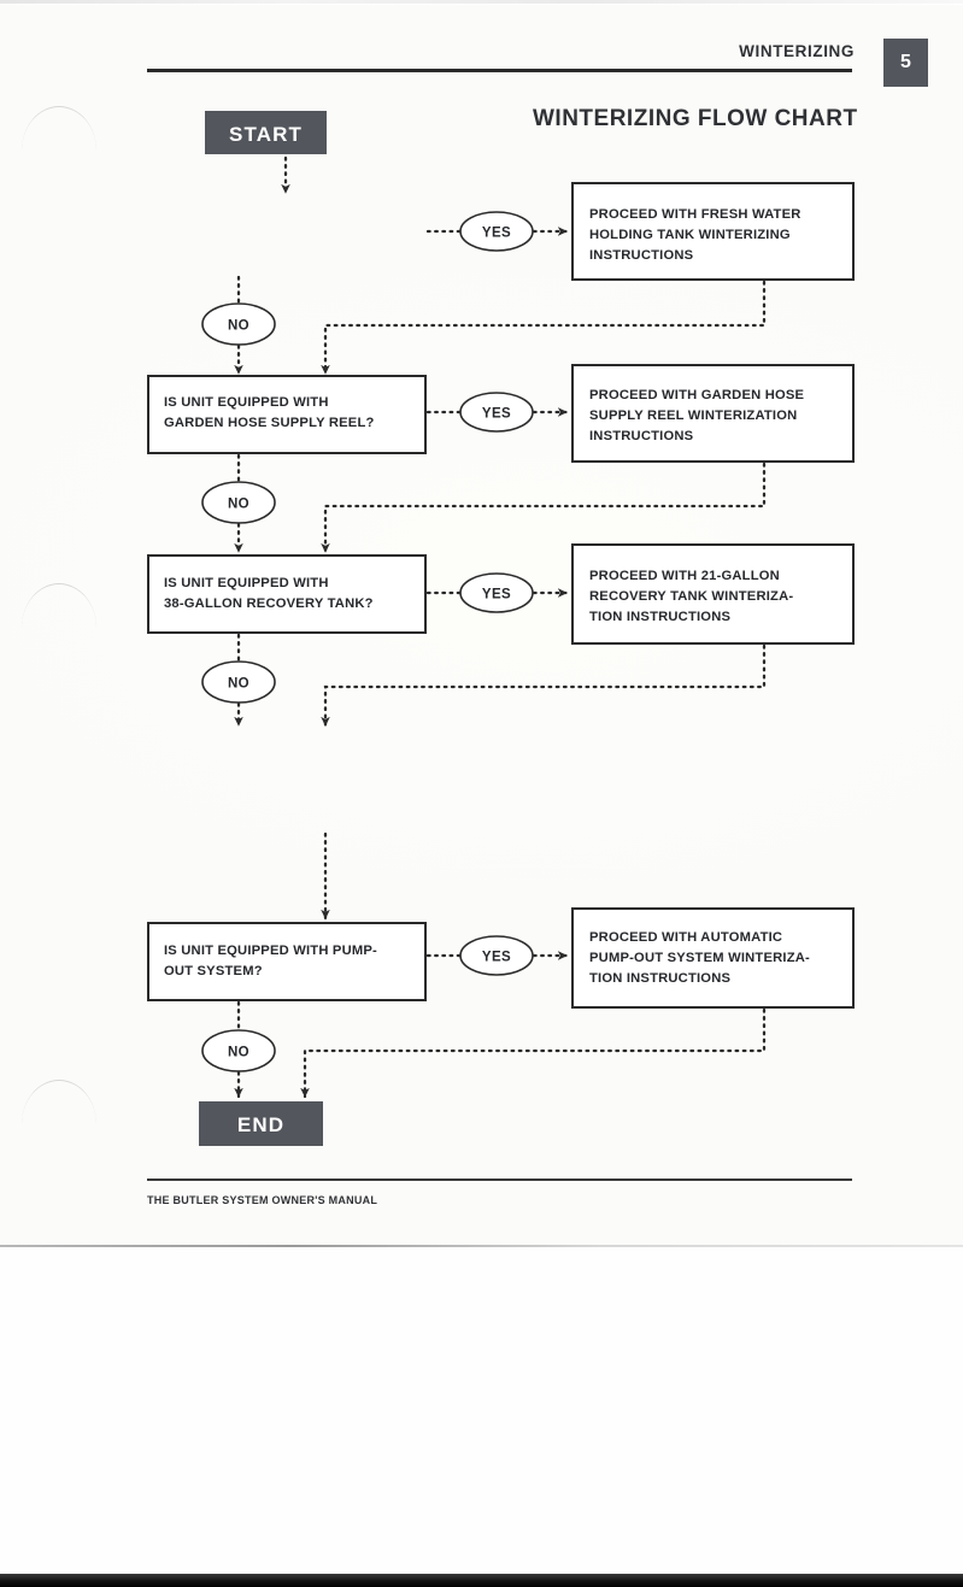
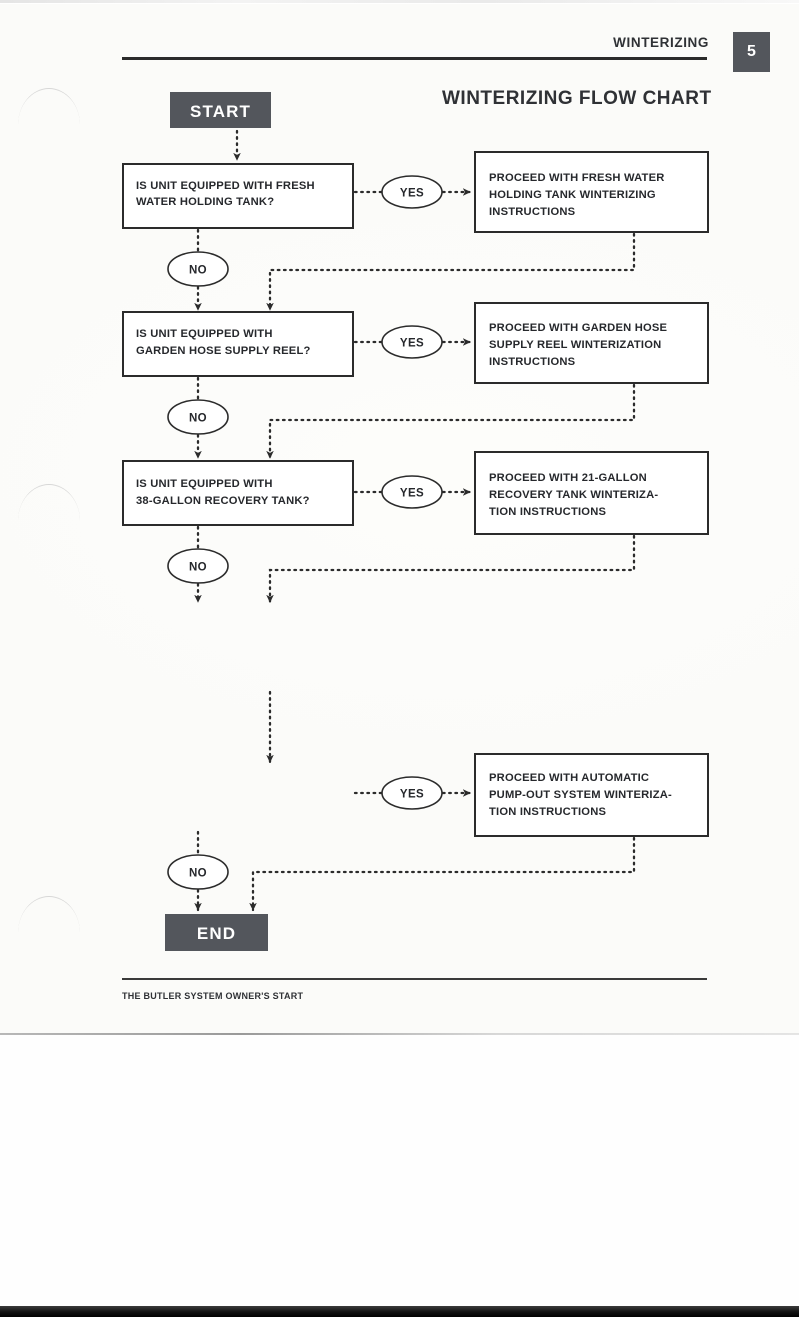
  WINTERIZING
  5
  WINTERIZING FLOW CHART
  START
+ IS UNIT EQUIPPED WITH FRESH
+ WATER HOLDING TANK?
  YES
  PROCEED WITH FRESH WATER
  HOLDING TANK WINTERIZING
  INSTRUCTIONS
  NO
  IS UNIT EQUIPPED WITH
  GARDEN HOSE SUPPLY REEL?
  YES
  PROCEED WITH GARDEN HOSE
  SUPPLY REEL WINTERIZATION
  INSTRUCTIONS
  NO
  IS UNIT EQUIPPED WITH
  38-GALLON RECOVERY TANK?
  YES
  PROCEED WITH 21-GALLON
  RECOVERY TANK WINTERIZA-
  TION INSTRUCTIONS
  NO
- IS UNIT EQUIPPED WITH PUMP-
- OUT SYSTEM?
  YES
  PROCEED WITH AUTOMATIC
  PUMP-OUT SYSTEM WINTERIZA-
  TION INSTRUCTIONS
  NO
  END
- THE BUTLER SYSTEM OWNER'S MANUAL
+ THE BUTLER SYSTEM OWNER'S START
